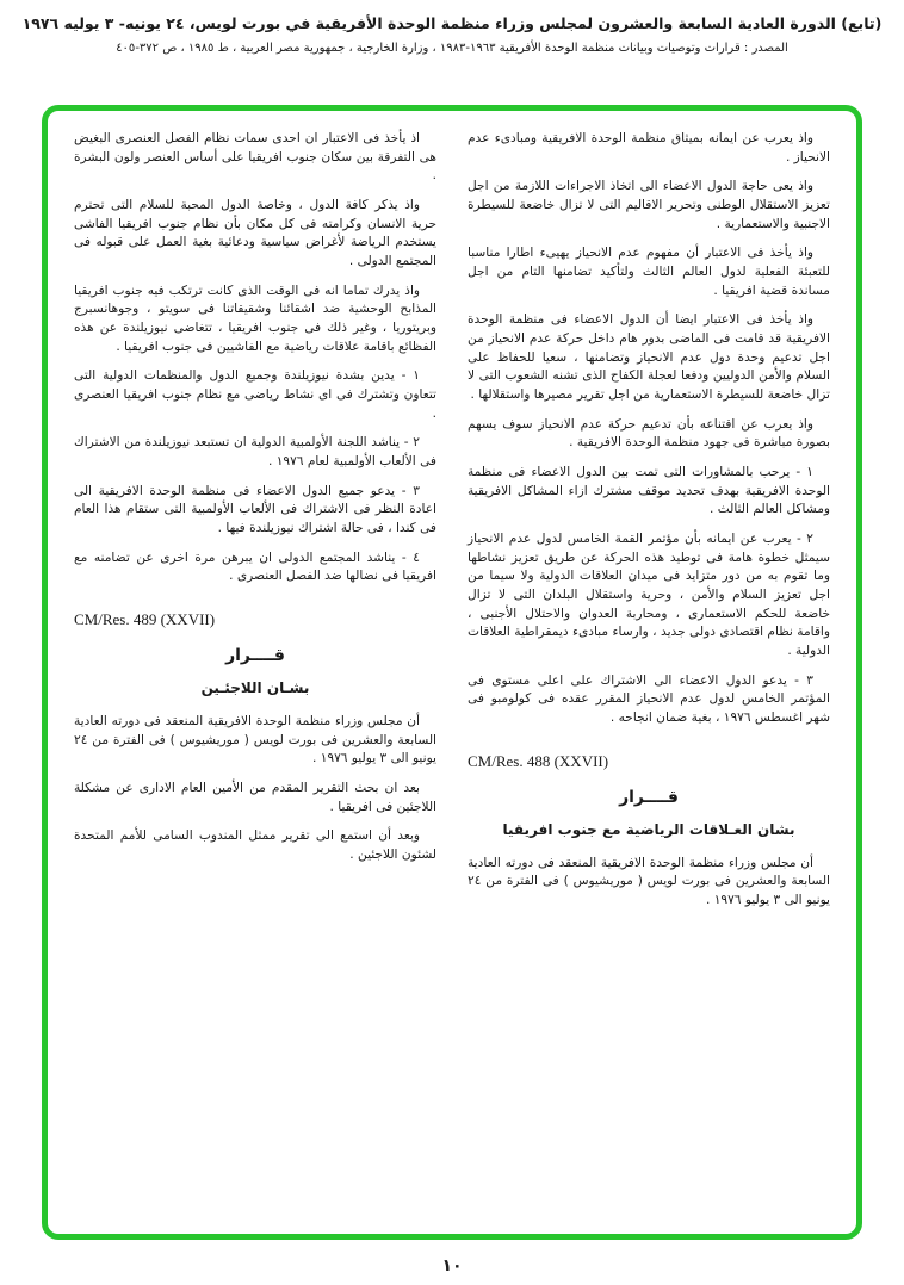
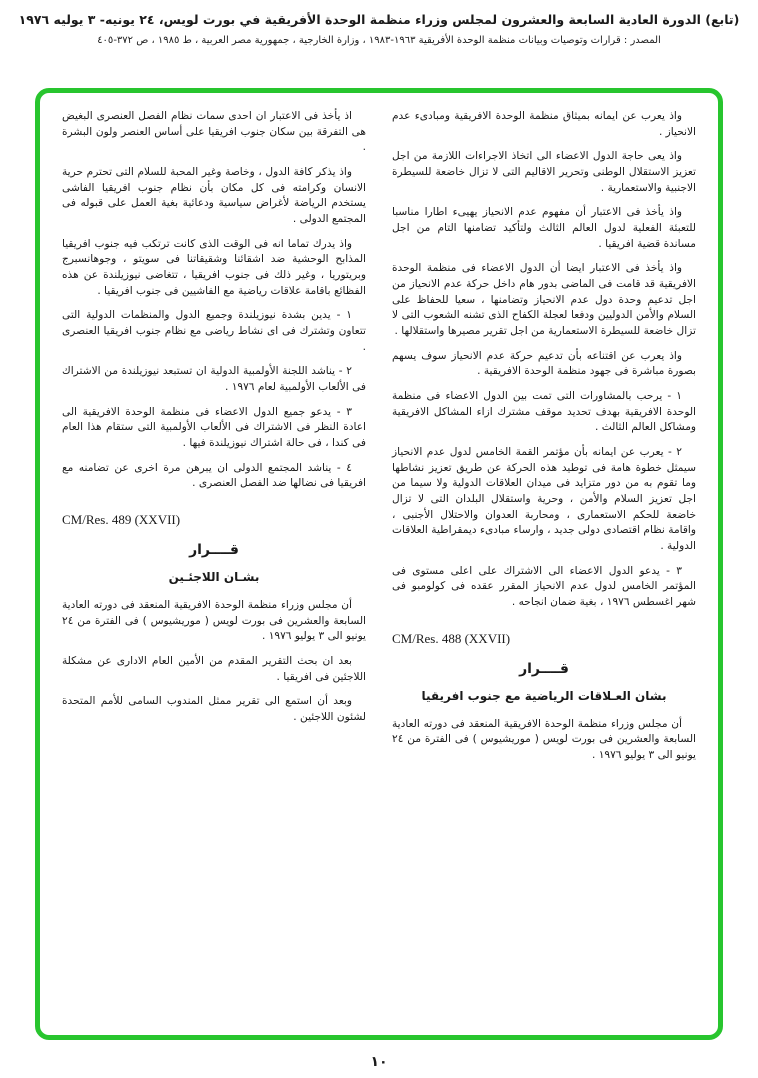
  (تابع) الدورة العادية السابعة والعشرون لمجلس وزراء منظمة الوحدة الأفريقية في بورت لويس، ٢٤ يونيه- ٣ يوليه ١٩٧٦
  المصدر : قرارات وتوصيات وبيانات منظمة الوحدة الأفريقية ١٩٦٣-١٩٨٣ ، وزارة الخارجية ، جمهورية مصر العربية ، ط ١٩٨٥ ، ص ٣٧٢-٤٠٥
  واذ يعرب عن ايمانه بميثاق منظمة الوحدة الافريقية ومبادىء عدم الانحياز .
  واذ يعى حاجة الدول الاعضاء الى اتخاذ الاجراءات اللازمة من اجل تعزيز الاستقلال الوطنى وتحرير الاقاليم التى لا تزال خاضعة للسيطرة الاجنبية والاستعمارية .
  واذ يأخذ فى الاعتبار أن مفهوم عدم الانحياز يهيىء اطارا مناسبا للتعبئة الفعلية لدول العالم الثالث ولتأكيد تضامنها التام من اجل مساندة قضية افريقيا .
  واذ يأخذ فى الاعتبار ايضا أن الدول الاعضاء فى منظمة الوحدة الافريقية قد قامت فى الماضى بدور هام داخل حركة عدم الانحياز من اجل تدعيم وحدة دول عدم الانحياز وتضامنها ، سعيا للحفاظ على السلام والأمن الدوليين ودفعا لعجلة الكفاح الذى تشنه الشعوب التى لا تزال خاضعة للسيطرة الاستعمارية من اجل تقرير مصيرها واستقلالها .
  واذ يعرب عن اقتناعه بأن تدعيم حركة عدم الانحياز سوف يسهم بصورة مباشرة فى جهود منظمة الوحدة الافريقية .
  ١ - يرحب بالمشاورات التى تمت بين الدول الاعضاء فى منظمة الوحدة الافريقية بهدف تحديد موقف مشترك ازاء المشاكل الافريقية ومشاكل العالم الثالث .
  ٢ - يعرب عن ايمانه بأن مؤتمر القمة الخامس لدول عدم الانحياز سيمثل خطوة هامة فى توطيد هذه الحركة عن طريق تعزيز نشاطها وما تقوم به من دور متزايد فى ميدان العلاقات الدولية ولا سيما من اجل تعزيز السلام والأمن ، وحرية واستقلال البلدان التى لا تزال خاضعة للحكم الاستعمارى ، ومحاربة العدوان والاحتلال الأجنبى ، واقامة نظام اقتصادى دولى جديد ، وارساء مبادىء ديمقراطية العلاقات الدولية .
  ٣ - يدعو الدول الاعضاء الى الاشتراك على اعلى مستوى فى المؤتمر الخامس لدول عدم الانحياز المقرر عقده فى كولومبو فى شهر اغسطس ١٩٧٦ ، بغية ضمان انجاحه .
  CM/Res. 488 (XXVII)
  قــــرار
  بشان العـلاقات الرياضية مع جنوب افريقيا
  أن مجلس وزراء منظمة الوحدة الافريقية المنعقد فى دورته العادية السابعة والعشرين فى بورت لويس ( موريشيوس ) فى الفترة من ٢٤ يونيو الى ٣ يوليو ١٩٧٦ .
  اذ يأخذ فى الاعتبار ان احدى سمات نظام الفصل العنصرى البغيض هى التفرقة بين سكان جنوب افريقيا على أساس العنصر ولون البشرة .
- واذ يذكر كافة الدول ، وخاصة الدول المحبة للسلام التى تحترم حرية الانسان وكرامته فى كل مكان بأن نظام جنوب افريقيا الفاشى يستخدم الرياضة لأغراض سياسية ودعائية بغية العمل على قبوله فى المجتمع الدولى .
+ واذ يذكر كافة الدول ، وخاصة وغير المحبة للسلام التى تحترم حرية الانسان وكرامته فى كل مكان بأن نظام جنوب افريقيا الفاشى يستخدم الرياضة لأغراض سياسية ودعائية بغية العمل على قبوله فى المجتمع الدولى .
  واذ يدرك تماما انه فى الوقت الذى كانت ترتكب فيه جنوب افريقيا المذابح الوحشية ضد اشقائنا وشقيقاتنا فى سويتو ، وجوهانسبرج وبريتوريا ، وغير ذلك فى جنوب افريقيا ، تتغاضى نيوزيلندة عن هذه الفظائع باقامة علاقات رياضية مع الفاشيين فى جنوب افريقيا .
  ١ - يدين بشدة نيوزيلندة وجميع الدول والمنظمات الدولية التى تتعاون وتشترك فى اى نشاط رياضى مع نظام جنوب افريقيا العنصرى .
  ٢ - يناشد اللجنة الأولمبية الدولية ان تستبعد نيوزيلندة من الاشتراك فى الألعاب الأولمبية لعام ١٩٧٦ .
  ٣ - يدعو جميع الدول الاعضاء فى منظمة الوحدة الافريقية الى اعادة النظر فى الاشتراك فى الألعاب الأولمبية التى ستقام هذا العام فى كندا ، فى حالة اشتراك نيوزيلندة فيها .
  ٤ - يناشد المجتمع الدولى ان يبرهن مرة اخرى عن تضامنه مع افريقيا فى نضالها ضد الفصل العنصرى .
  CM/Res. 489 (XXVII)
  قــــرار
  بشـان اللاجئـين
  أن مجلس وزراء منظمة الوحدة الافريقية المنعقد فى دورته العادية السابعة والعشرين فى بورت لويس ( موريشيوس ) فى الفترة من ٢٤ يونيو الى ٣ يوليو ١٩٧٦ .
  بعد ان بحث التقرير المقدم من الأمين العام الادارى عن مشكلة اللاجئين فى افريقيا .
  وبعد أن استمع الى تقرير ممثل المندوب السامى للأمم المتحدة لشئون اللاجئين .
  ١٠
